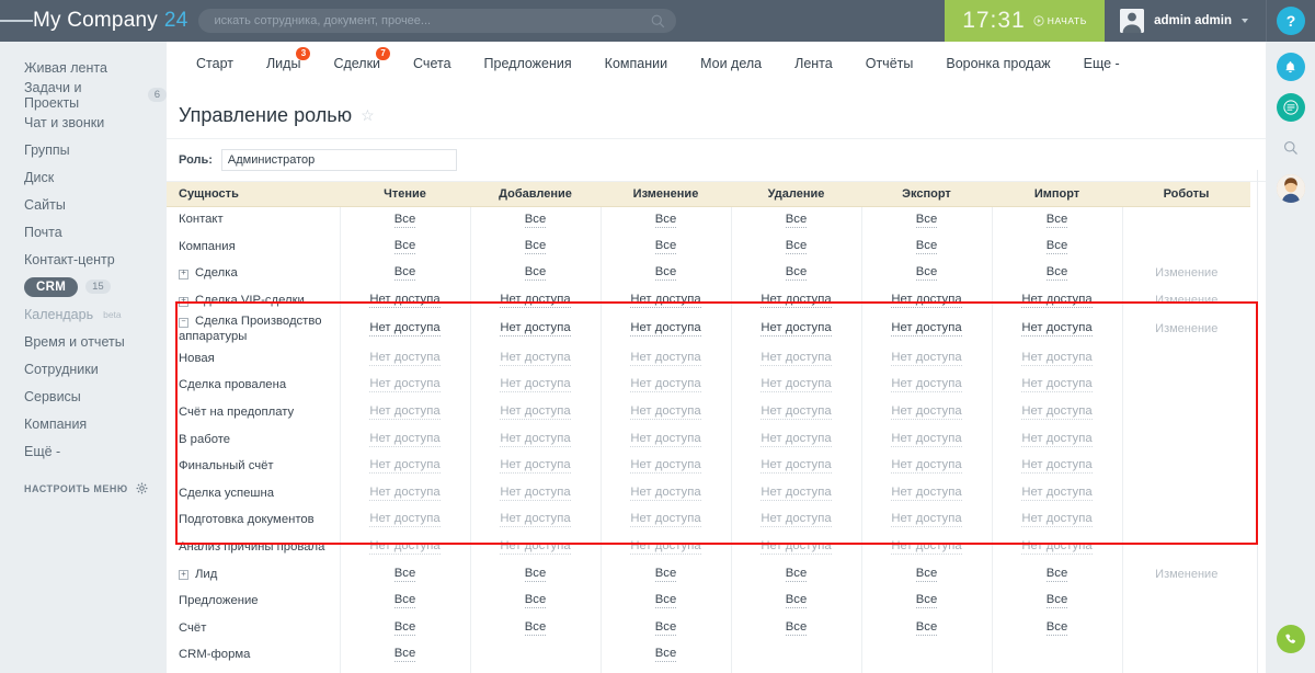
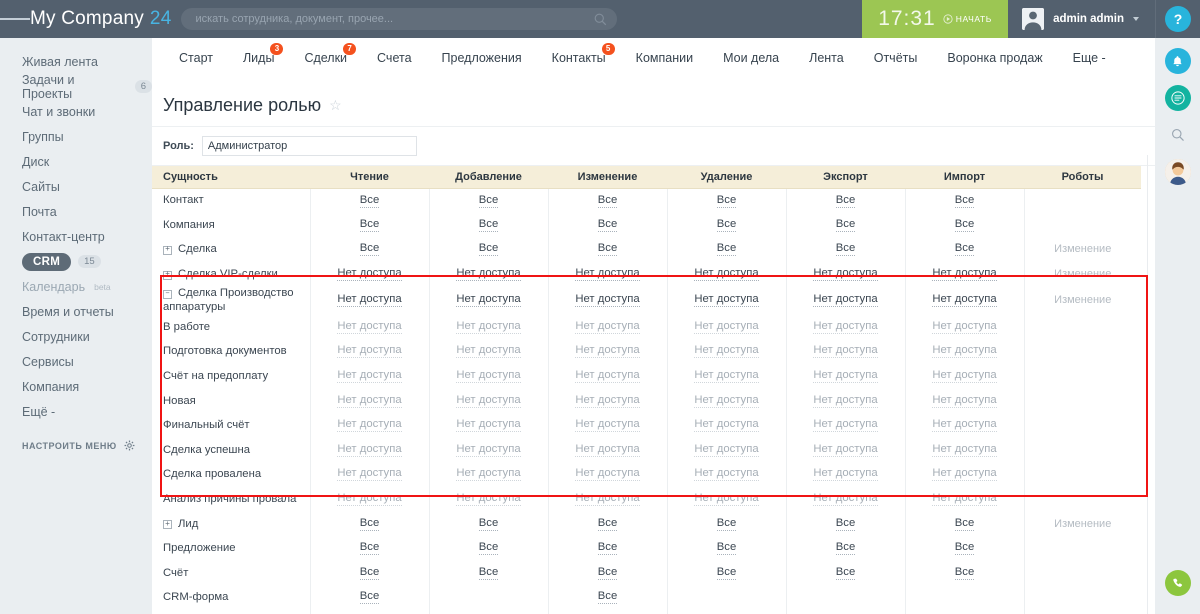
  My Company
  24
  искать сотрудника, документ, прочее...
  17:31
  НАЧАТЬ
  admin admin
  ?
  Живая лента
  Задачи и Проекты
  6
  Чат и звонки
  Группы
  Диск
  Сайты
  Почта
  Контакт-центр
  CRM
  15
  Календарь
  beta
  Время и отчеты
  Сотрудники
  Сервисы
  Компания
  Ещё -
  НАСТРОИТЬ МЕНЮ
  Старт
  Лиды
  3
  Сделки
  7
  Счета
  Предложения
+ Контакты
+ 5
  Компании
  Мои дела
  Лента
  Отчёты
  Воронка продаж
  Еще -
  Управление ролью
  ☆
  Роль:
  Администратор
  Сущность	Чтение	Добавление	Изменение	Удаление	Экспорт	Импорт	Роботы
  Контакт	Все	Все	Все	Все	Все	Все
  Компания	Все	Все	Все	Все	Все	Все
  + Сделка	Все	Все	Все	Все	Все	Все	Изменение
  + Сделка VIP-сделки	Нет доступа	Нет доступа	Нет доступа	Нет доступа	Нет доступа	Нет доступа	Изменение
  – Сделка Производство аппаратуры	Нет доступа	Нет доступа	Нет доступа	Нет доступа	Нет доступа	Нет доступа	Изменение
- Новая	Нет доступа	Нет доступа	Нет доступа	Нет доступа	Нет доступа	Нет доступа
+ В работе	Нет доступа	Нет доступа	Нет доступа	Нет доступа	Нет доступа	Нет доступа
- Сделка провалена	Нет доступа	Нет доступа	Нет доступа	Нет доступа	Нет доступа	Нет доступа
+ Подготовка документов	Нет доступа	Нет доступа	Нет доступа	Нет доступа	Нет доступа	Нет доступа
  Счёт на предоплату	Нет доступа	Нет доступа	Нет доступа	Нет доступа	Нет доступа	Нет доступа
- В работе	Нет доступа	Нет доступа	Нет доступа	Нет доступа	Нет доступа	Нет доступа
+ Новая	Нет доступа	Нет доступа	Нет доступа	Нет доступа	Нет доступа	Нет доступа
  Финальный счёт	Нет доступа	Нет доступа	Нет доступа	Нет доступа	Нет доступа	Нет доступа
  Сделка успешна	Нет доступа	Нет доступа	Нет доступа	Нет доступа	Нет доступа	Нет доступа
- Подготовка документов	Нет доступа	Нет доступа	Нет доступа	Нет доступа	Нет доступа	Нет доступа
+ Сделка провалена	Нет доступа	Нет доступа	Нет доступа	Нет доступа	Нет доступа	Нет доступа
  Анализ причины провала	Нет доступа	Нет доступа	Нет доступа	Нет доступа	Нет доступа	Нет доступа
  + Лид	Все	Все	Все	Все	Все	Все	Изменение
  Предложение	Все	Все	Все	Все	Все	Все
  Счёт	Все	Все	Все	Все	Все	Все
  CRM-форма	Все		Все
